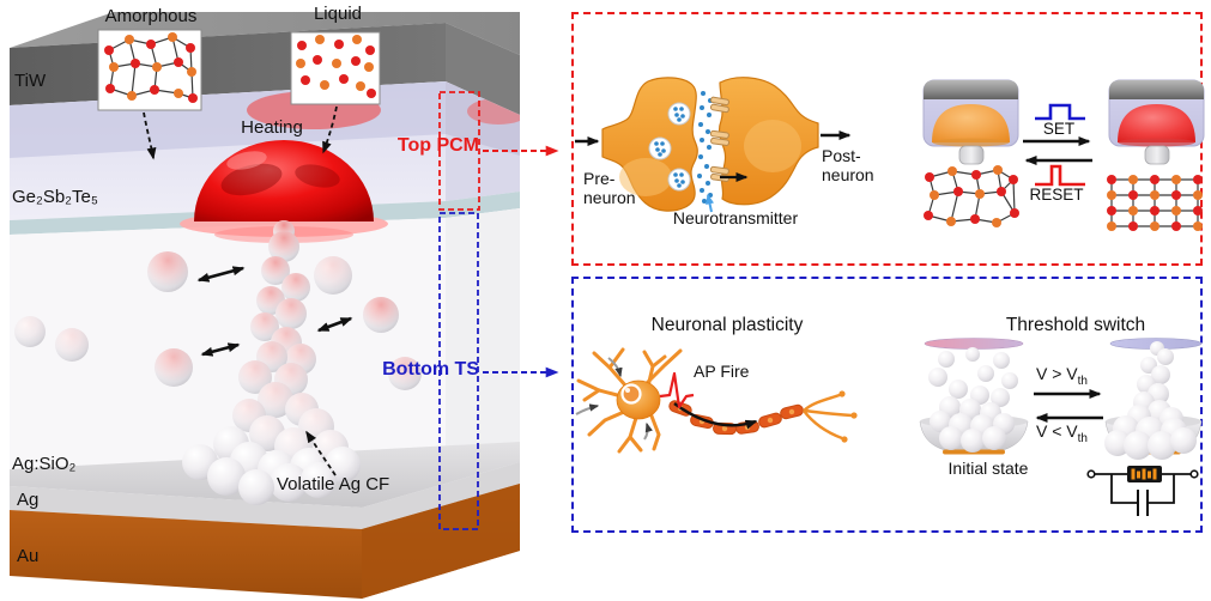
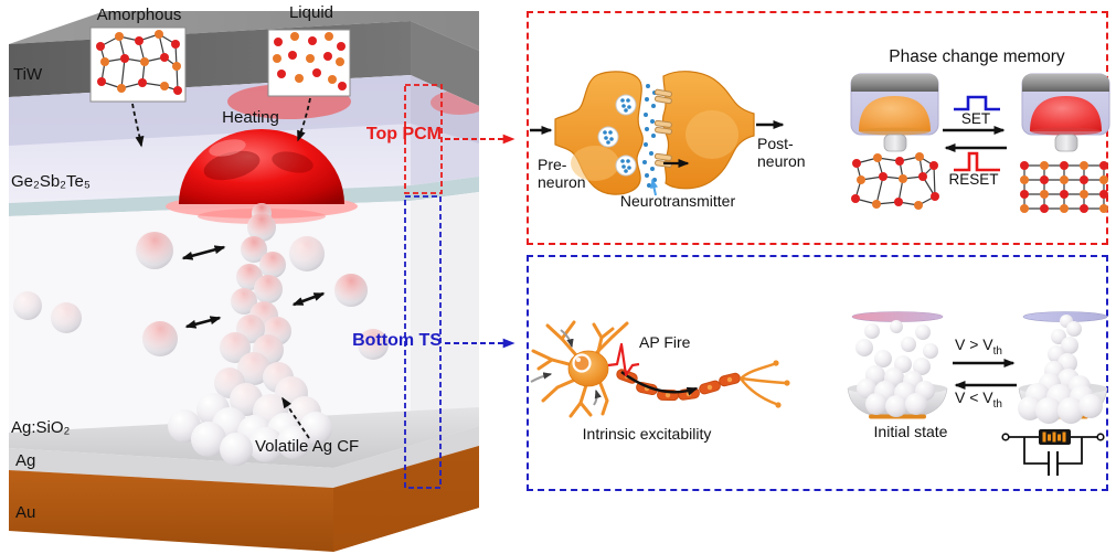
  Amorphous
  Liquid
  TiW
  Heating
  Ge₂Sb₂Te₅
  Top PCM
  Bottom TS
  Ag:SiO₂
  Ag
  Au
  Volatile Ag CF
+ Phase change memory
  Pre-
  neuron
  Post-
  neuron
  Neurotransmitter
  SET
  RESET
- Neuronal plasticity
- Threshold switch
  AP Fire
+ Intrinsic excitability
  V > Vth
  V < Vth
  Initial state
